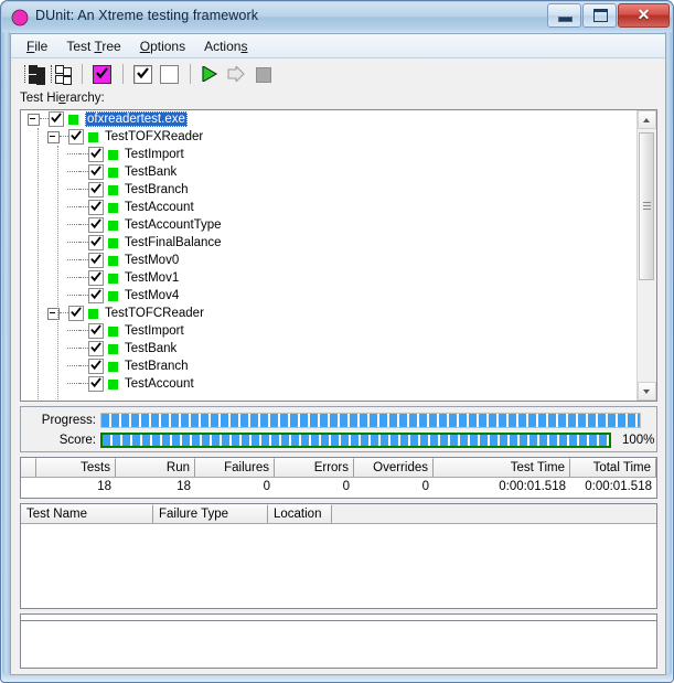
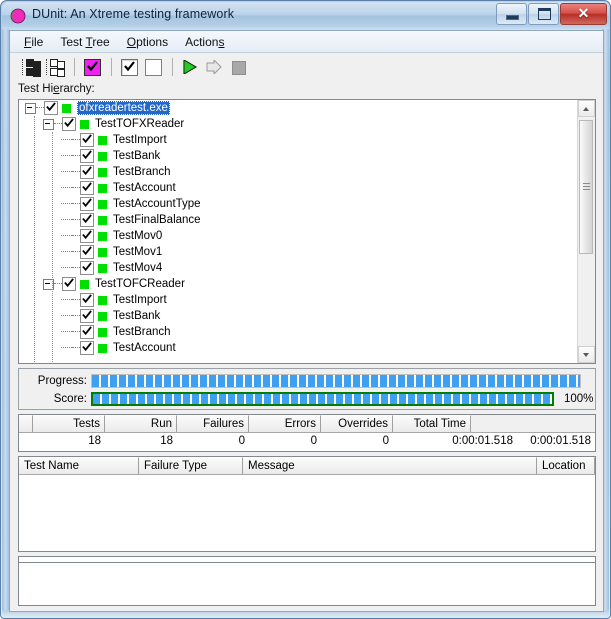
  DUnit: An Xtreme testing framework
  ✕
  File
  Test Tree
  Options
  Actions
  Test Hierarchy:
  ofxreadertest.exe
  TestTOFXReader
  TestImport
  TestBank
  TestBranch
  TestAccount
  TestAccountType
  TestFinalBalance
  TestMov0
  TestMov1
  TestMov4
  TestTOFCReader
  TestImport
  TestBank
  TestBranch
  TestAccount
  Progress:
  Score:
  100%
  Tests
  Run
  Failures
  Errors
  Overrides
- Test Time
  Total Time
  18
  18
  0
  0
  0
  0:00:01.518
  0:00:01.518
  Test Name
  Failure Type
+ Message
  Location
